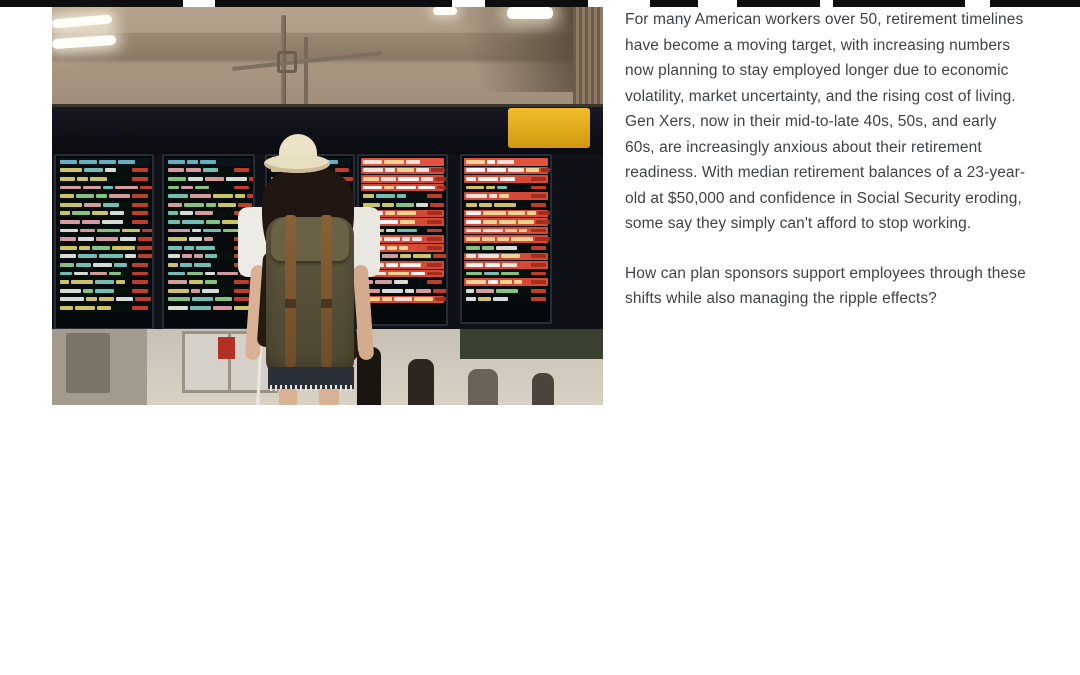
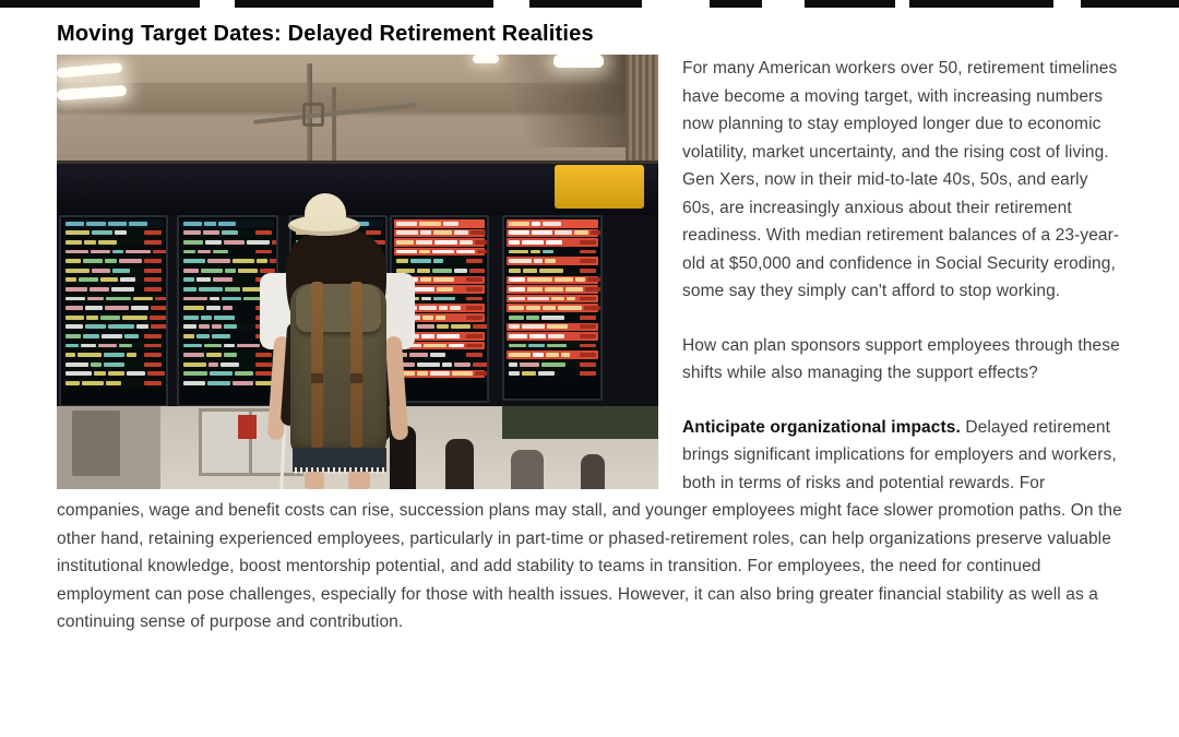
+ Moving Target Dates: Delayed Retirement Realities
  For many American workers over 50, retirement timelines have become a moving target, with increasing numbers now planning to stay employed longer due to economic volatility, market uncertainty, and the rising cost of living. Gen Xers, now in their mid-to-late 40s, 50s, and early 60s, are increasingly anxious about their retirement readiness. With median retirement balances of a 23-year-old at $50,000 and confidence in Social Security eroding, some say they simply can't afford to stop working.
- How can plan sponsors support employees through these shifts while also managing the ripple effects?
+ How can plan sponsors support employees through these shifts while also managing the support effects?
+ Anticipate organizational impacts. Delayed retirement brings significant implications for employers and workers, both in terms of risks and potential rewards. For companies, wage and benefit costs can rise, succession plans may stall, and younger employees might face slower promotion paths. On the other hand, retaining experienced employees, particularly in part-time or phased-retirement roles, can help organizations preserve valuable institutional knowledge, boost mentorship potential, and add stability to teams in transition. For employees, the need for continued employment can pose challenges, especially for those with health issues. However, it can also bring greater financial stability as well as a continuing sense of purpose and contribution.
